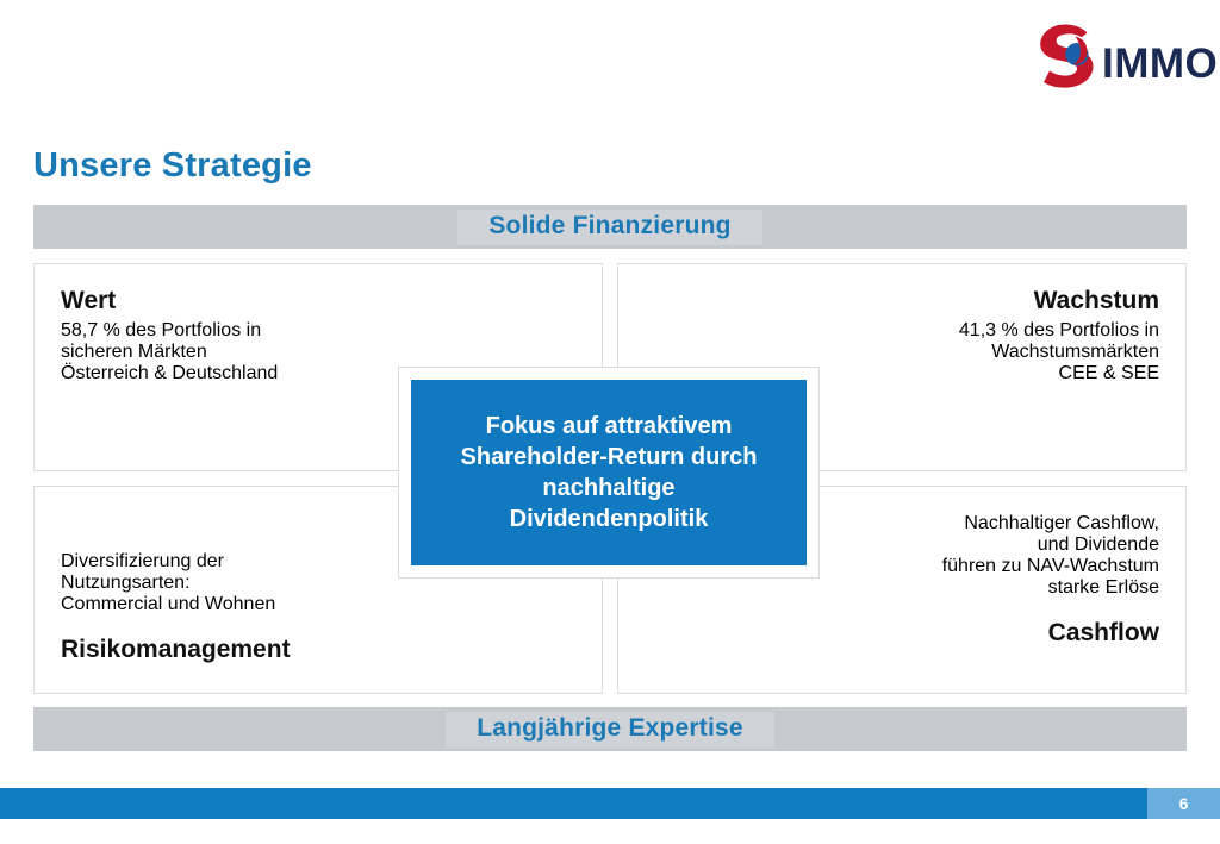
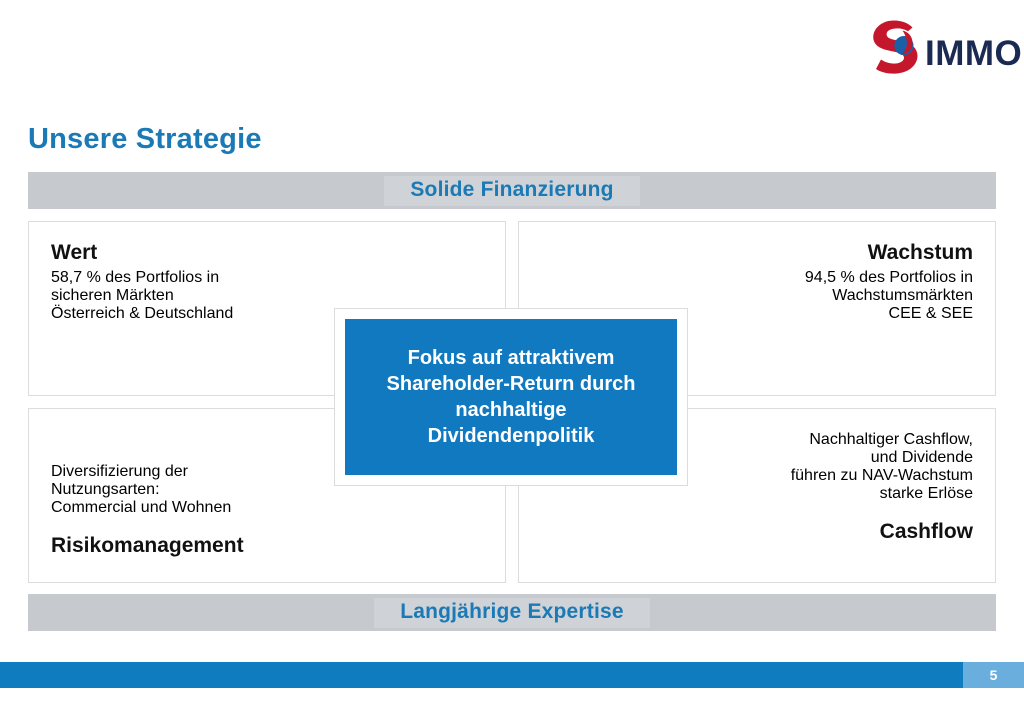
  IMMO
  Unsere Strategie
  Solide Finanzierung
  Wert
  58,7 % des Portfolios in
  sicheren Märkten
  Österreich & Deutschland
  Wachstum
- 41,3 % des Portfolios in
+ 94,5 % des Portfolios in
  Wachstumsmärkten
  CEE & SEE
  Diversifizierung der
  Nutzungsarten:
  Commercial und Wohnen
  Risikomanagement
  Nachhaltiger Cashflow,
  und Dividende
  führen zu NAV-Wachstum
  starke Erlöse
  Cashflow
  Fokus auf attraktivem
  Shareholder-Return durch
  nachhaltige
  Dividendenpolitik
  Langjährige Expertise
- 6
+ 5
